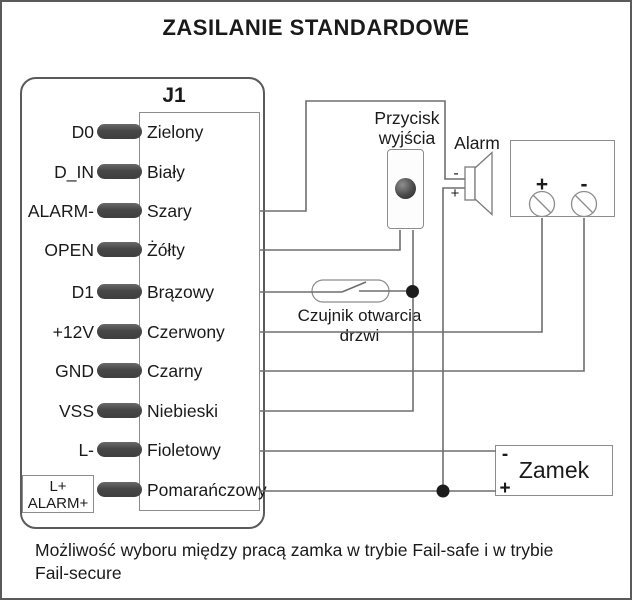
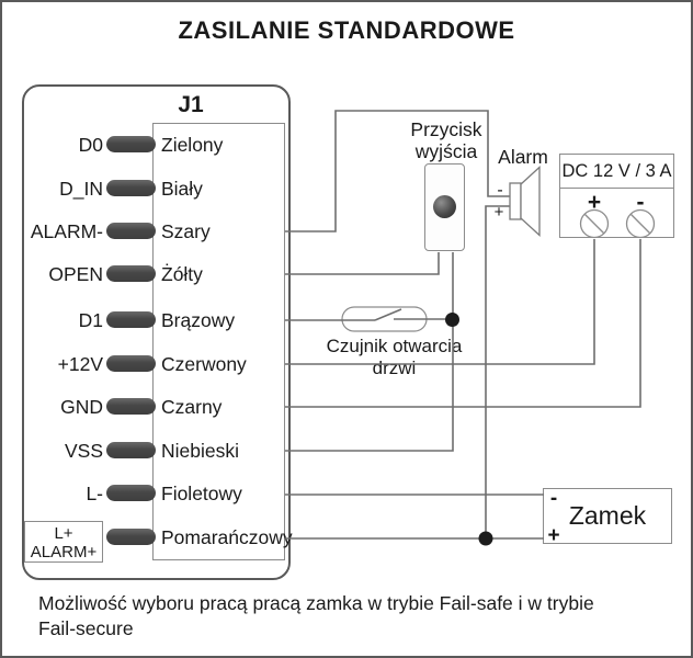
  ZASILANIE STANDARDOWE
  J1
  D0
  D_IN
  ALARM-
  OPEN
  D1
  +12V
  GND
  VSS
  L-
  Zielony
  Biały
  Szary
  Żółty
  Brązowy
  Czerwony
  Czarny
  Niebieski
  Fioletowy
  Pomarańczowy
  L+
  ALARM+
  Przycisk
  wyjścia
  Alarm
  -
  +
+ DC 12 V / 3 A
  +
  -
  Czujnik otwarcia drzwi
  Zamek
  -
  +
- Możliwość wyboru między pracą zamka w trybie Fail-safe i w trybie
+ Możliwość wyboru pracą pracą zamka w trybie Fail-safe i w trybie
  Fail-secure
